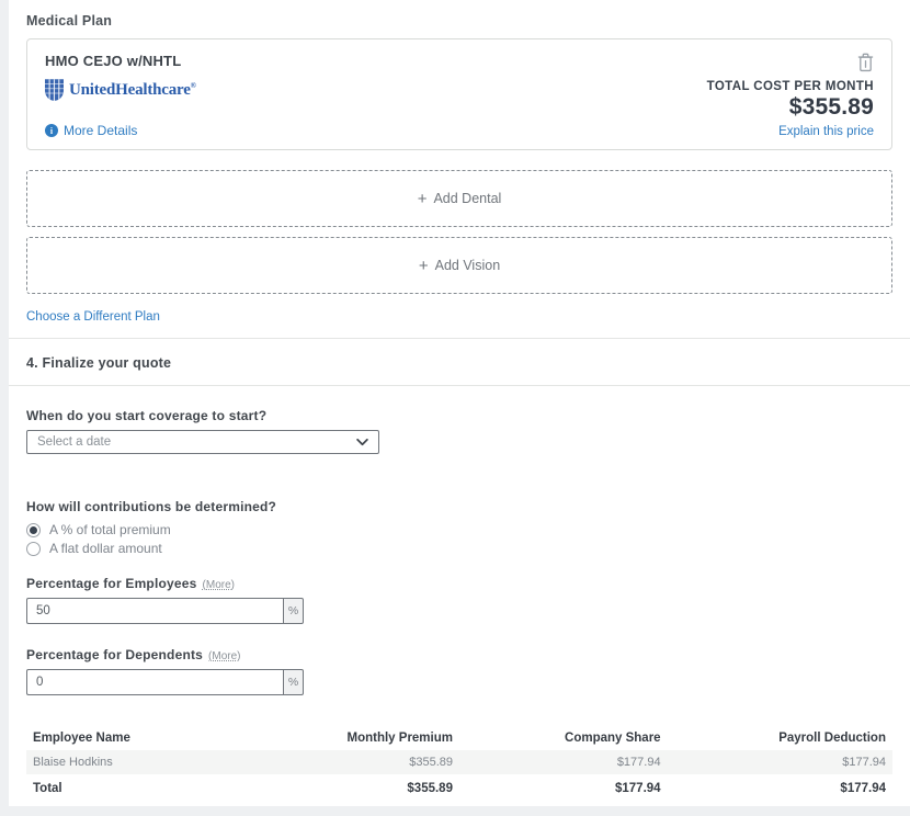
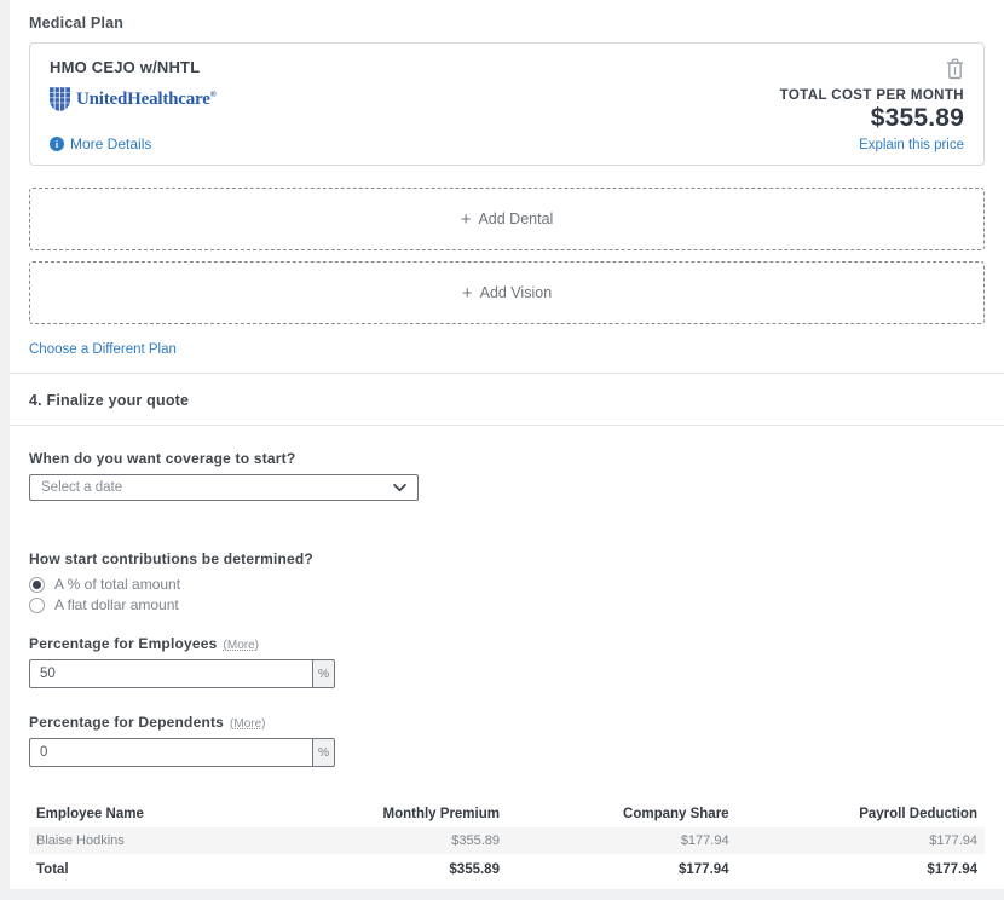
  Medical Plan
  HMO CEJO w/NHTL
  UnitedHealthcare®
  i
  More Details
  TOTAL COST PER MONTH
  $355.89
  Explain this price
  +
  Add Dental
  +
  Add Vision
  Choose a Different Plan
  4. Finalize your quote
- When do you start coverage to start?
+ When do you want coverage to start?
  Select a date
- How will contributions be determined?
+ How start contributions be determined?
- A % of total premium
+ A % of total amount
  A flat dollar amount
  Percentage for Employees
  (More)
  50
  %
  Percentage for Dependents
  (More)
  0
  %
  Employee Name	Monthly Premium	Company Share	Payroll Deduction
  Blaise Hodkins	$355.89	$177.94	$177.94
  Total	$355.89	$177.94	$177.94
